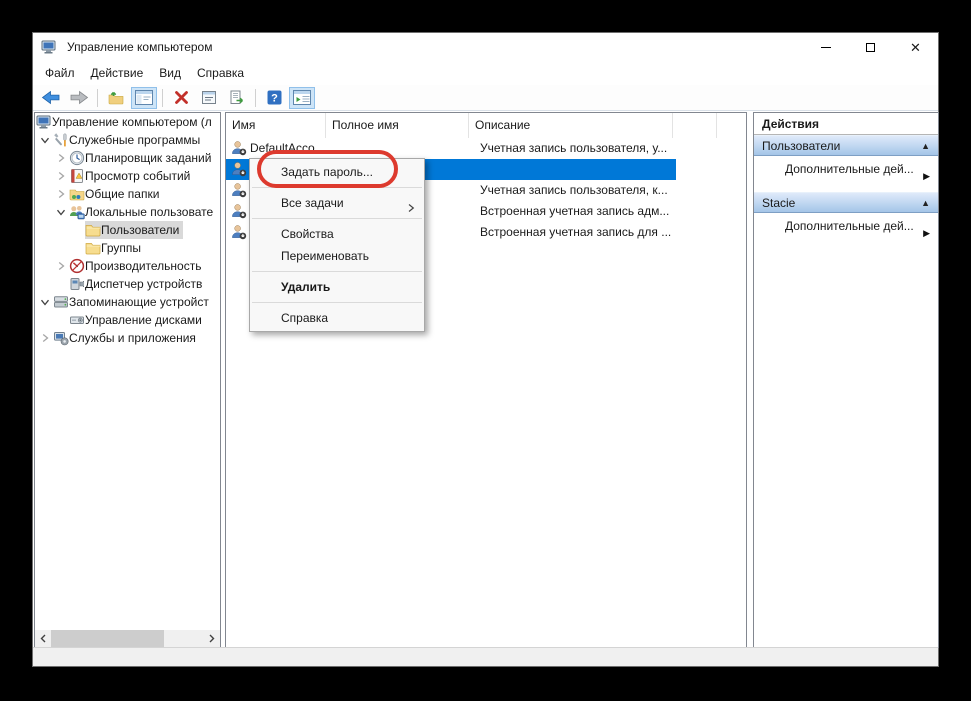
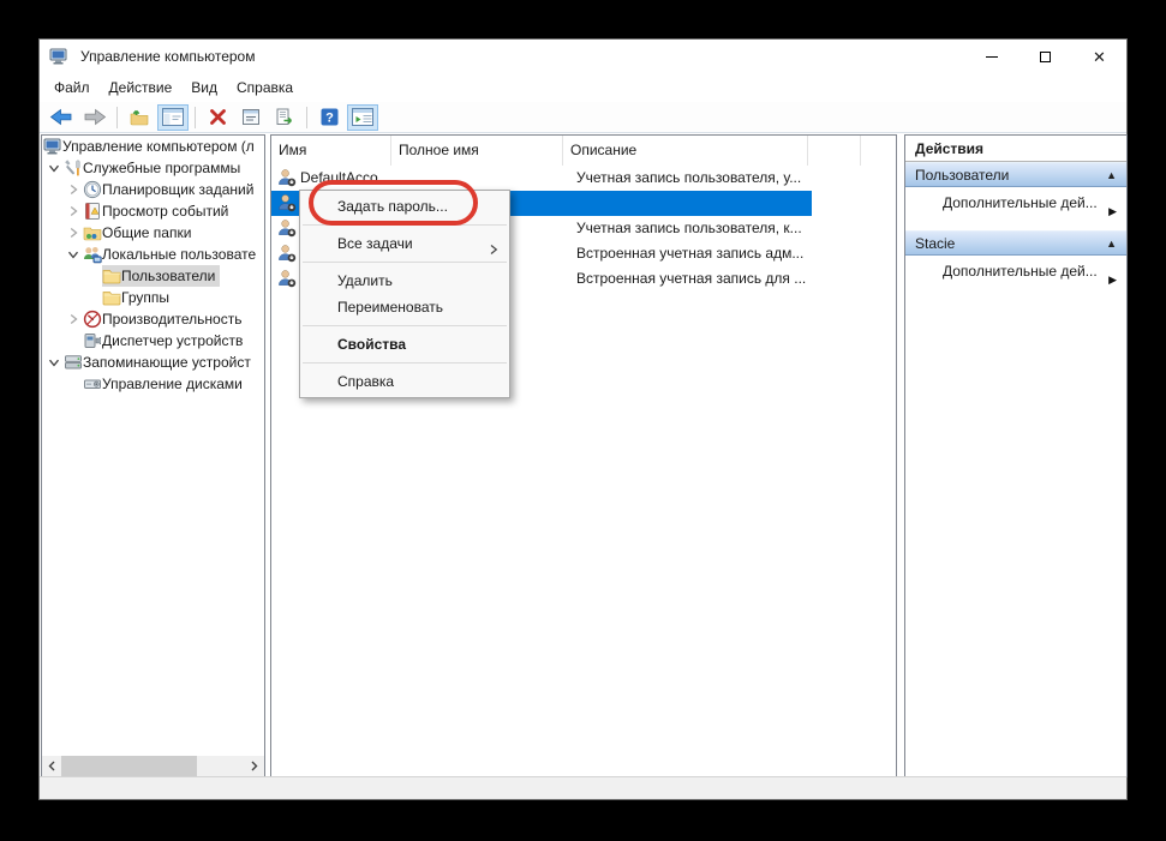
  Управление компьютером
  ✕
  Файл
  Действие
  Вид
  Справка
  ?
  Управление компьютером (л
  Служебные программы
  Планировщик заданий
  Просмотр событий
  Общие папки
  Локальные пользовате
  Пользователи
  Группы
  Производительность
  Диспетчер устройств
  Запоминающие устройст
  Управление дисками
- Службы и приложения
  Имя
  Полное имя
  Описание
  DefaultAcco...
  Учетная запись пользователя, у...
  Учетная запись пользователя, к...
  Встроенная учетная запись адм...
  Встроенная учетная запись для ...
  Действия
  Пользователи
  ▲
  Дополнительные дей...
  ▶
  Stacie
  ▲
  Дополнительные дей...
  ▶
  Задать пароль...
  Все задачи
- Свойства
+ Удалить
  Переименовать
- Удалить
+ Свойства
  Справка
